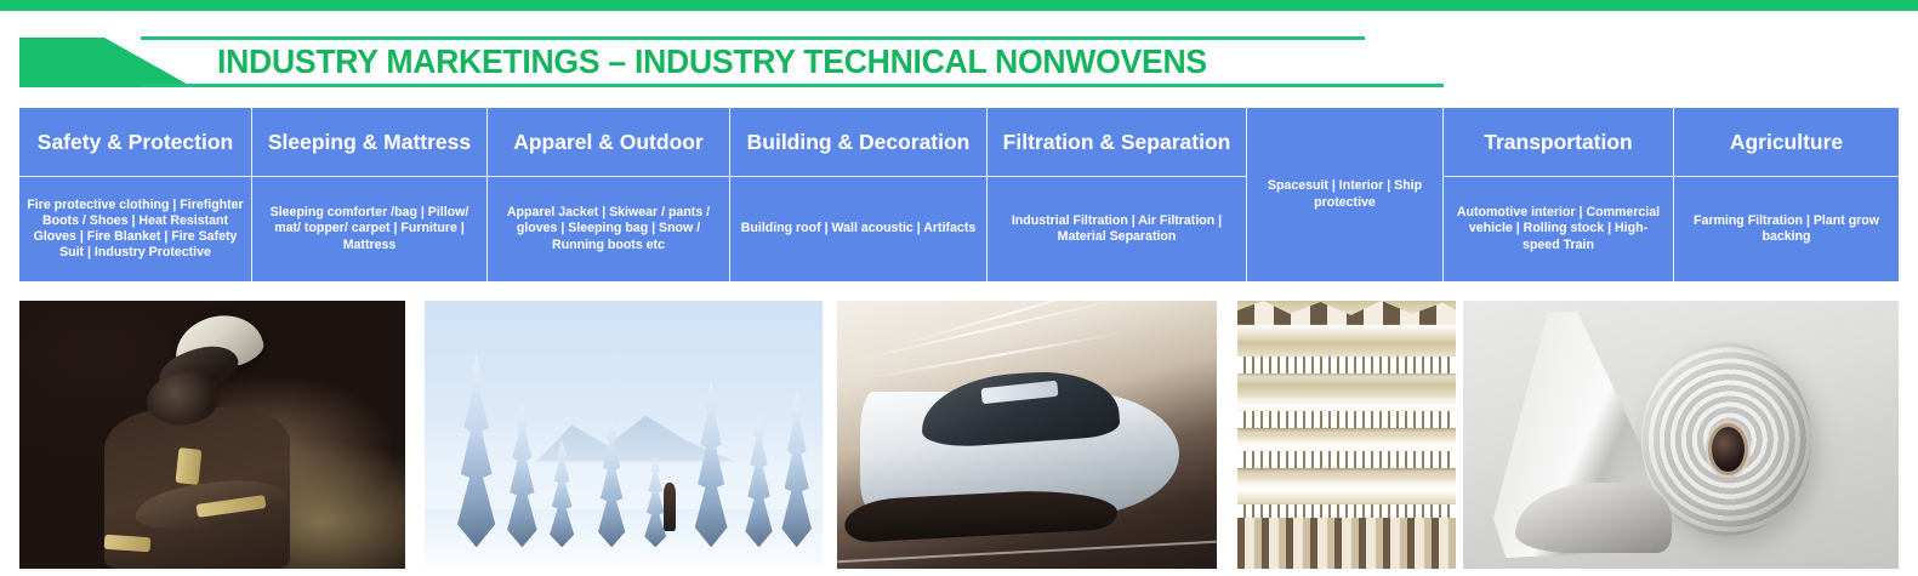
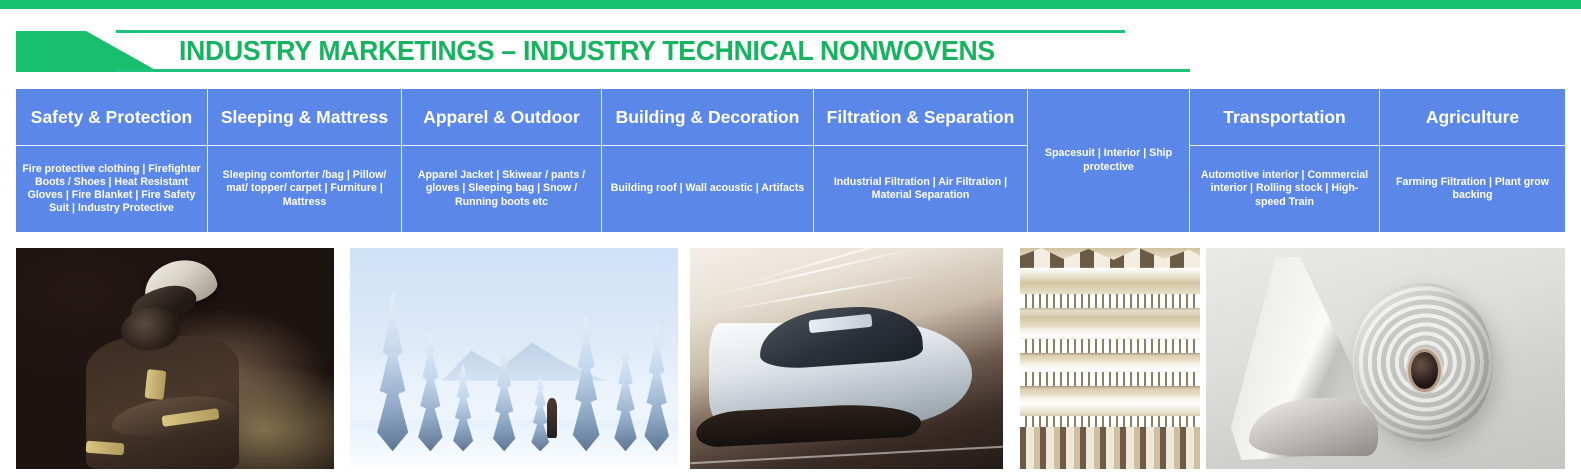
  INDUSTRY MARKETINGS – INDUSTRY TECHNICAL NONWOVENS
  Safety & Protection
  Fire protective clothing | Firefighter Boots / Shoes | Heat Resistant Gloves | Fire Blanket | Fire Safety Suit | Industry Protective
  Sleeping & Mattress
  Sleeping comforter /bag | Pillow/ mat/ topper/ carpet | Furniture | Mattress
  Apparel & Outdoor
  Apparel Jacket | Skiwear / pants / gloves | Sleeping bag | Snow / Running boots etc
  Building & Decoration
  Building roof | Wall acoustic | Artifacts
  Filtration & Separation
  Industrial Filtration | Air Filtration | Material Separation
  Spacesuit | Interior | Ship protective
  Transportation
- Automotive interior | Commercial vehicle | Rolling stock | High-speed Train
+ Automotive interior | Commercial interior | Rolling stock | High-speed Train
  Agriculture
  Farming Filtration | Plant grow backing
